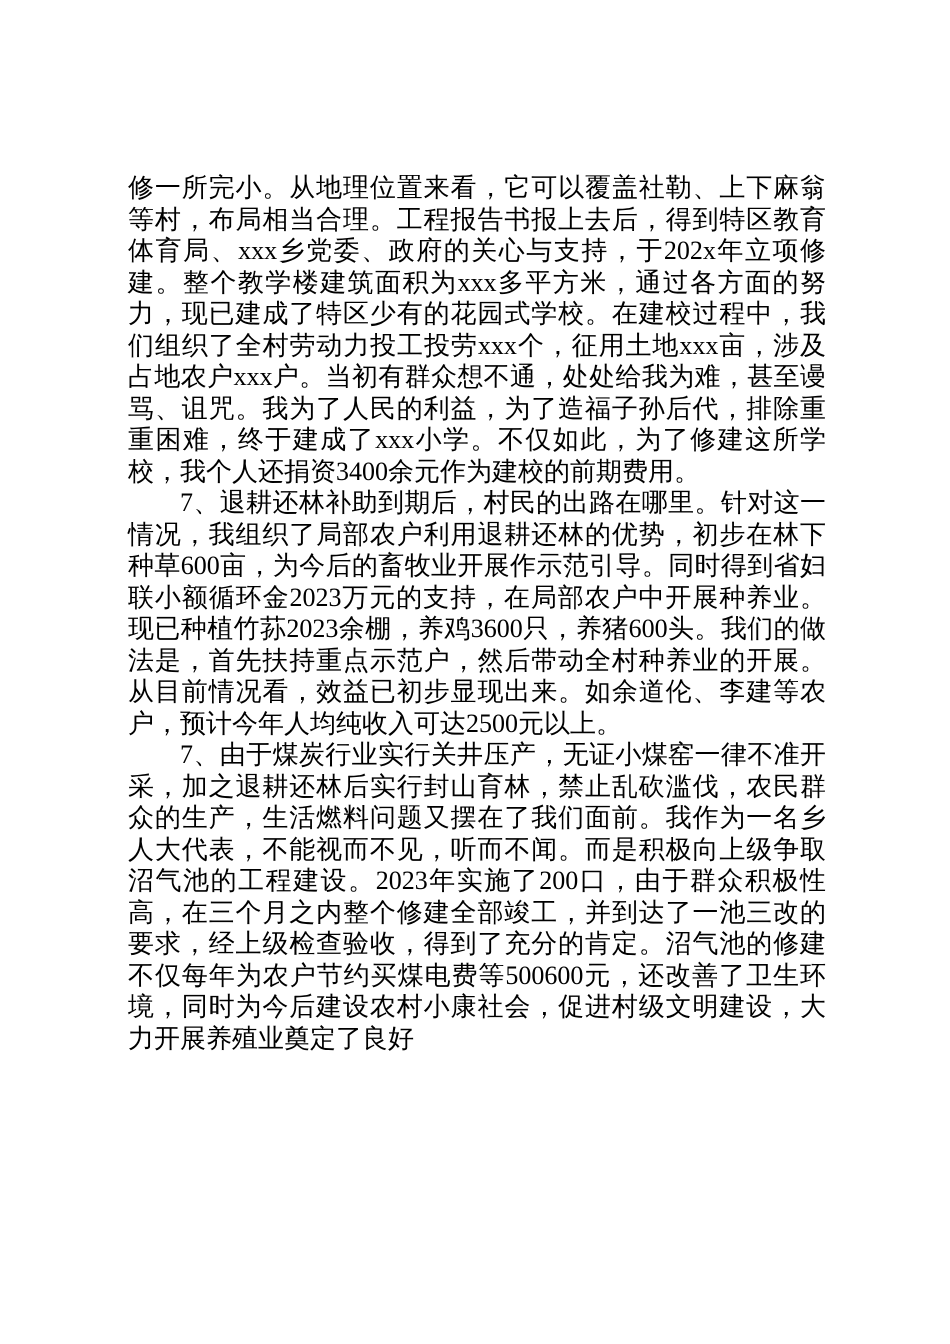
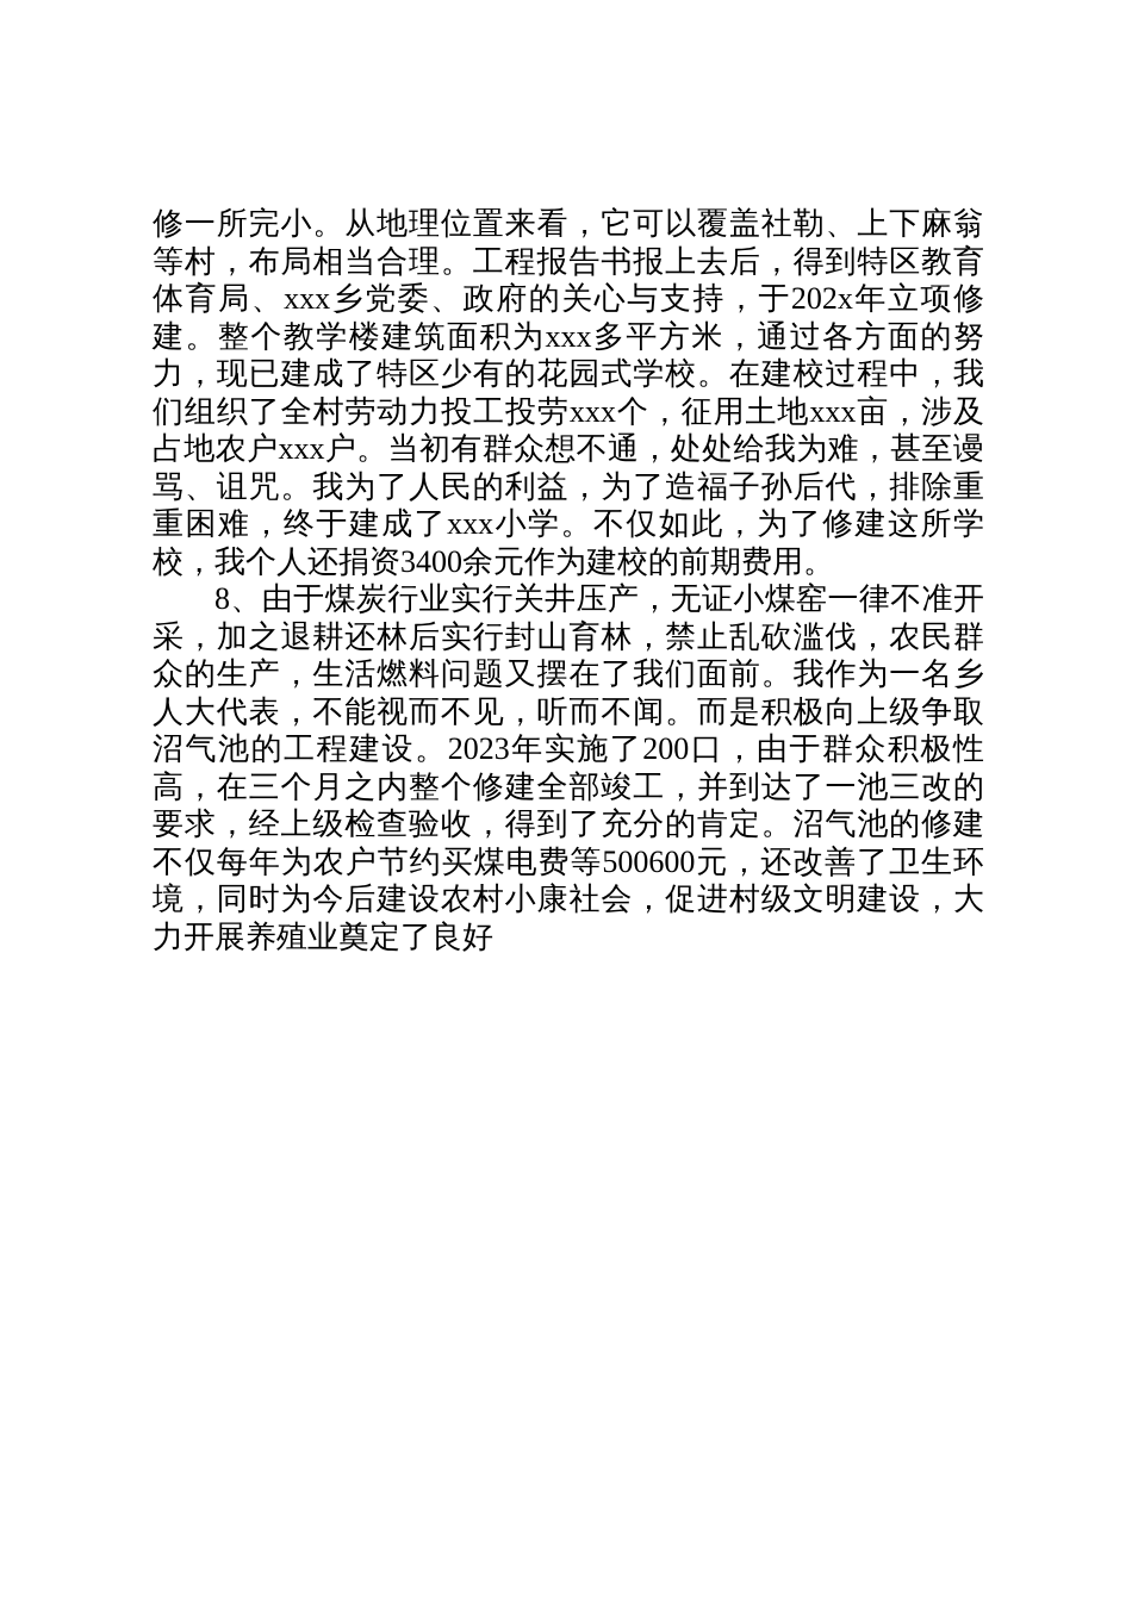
  修一所完小。从地理位置来看，它可以覆盖社勒、上下麻翁等村，布局相当合理。工程报告书报上去后，得到特区教育体育局、xxx乡党委、政府的关心与支持，于202x年立项修建。整个教学楼建筑面积为xxx多平方米，通过各方面的努力，现已建成了特区少有的花园式学校。在建校过程中，我们组织了全村劳动力投工投劳xxx个，征用土地xxx亩，涉及占地农户xxx户。当初有群众想不通，处处给我为难，甚至谩骂、诅咒。我为了人民的利益，为了造福子孙后代，排除重重困难，终于建成了xxx小学。不仅如此，为了修建这所学校，我个人还捐资3400余元作为建校的前期费用。
- 7、退耕还林补助到期后，村民的出路在哪里。针对这一情况，我组织了局部农户利用退耕还林的优势，初步在林下种草600亩，为今后的畜牧业开展作示范引导。同时得到省妇联小额循环金2023万元的支持，在局部农户中开展种养业。现已种植竹荪2023余棚，养鸡3600只，养猪600头。我们的做法是，首先扶持重点示范户，然后带动全村种养业的开展。从目前情况看，效益已初步显现出来。如余道伦、李建等农户，预计今年人均纯收入可达2500元以上。
- 7、由于煤炭行业实行关井压产，无证小煤窑一律不准开采，加之退耕还林后实行封山育林，禁止乱砍滥伐，农民群众的生产，生活燃料问题又摆在了我们面前。我作为一名乡人大代表，不能视而不见，听而不闻。而是积极向上级争取沼气池的工程建设。2023年实施了200口，由于群众积极性高，在三个月之内整个修建全部竣工，并到达了一池三改的要求，经上级检查验收，得到了充分的肯定。沼气池的修建不仅每年为农户节约买煤电费等500600元，还改善了卫生环境，同时为今后建设农村小康社会，促进村级文明建设，大力开展养殖业奠定了良好
+ 8、由于煤炭行业实行关井压产，无证小煤窑一律不准开采，加之退耕还林后实行封山育林，禁止乱砍滥伐，农民群众的生产，生活燃料问题又摆在了我们面前。我作为一名乡人大代表，不能视而不见，听而不闻。而是积极向上级争取沼气池的工程建设。2023年实施了200口，由于群众积极性高，在三个月之内整个修建全部竣工，并到达了一池三改的要求，经上级检查验收，得到了充分的肯定。沼气池的修建不仅每年为农户节约买煤电费等500600元，还改善了卫生环境，同时为今后建设农村小康社会，促进村级文明建设，大力开展养殖业奠定了良好
